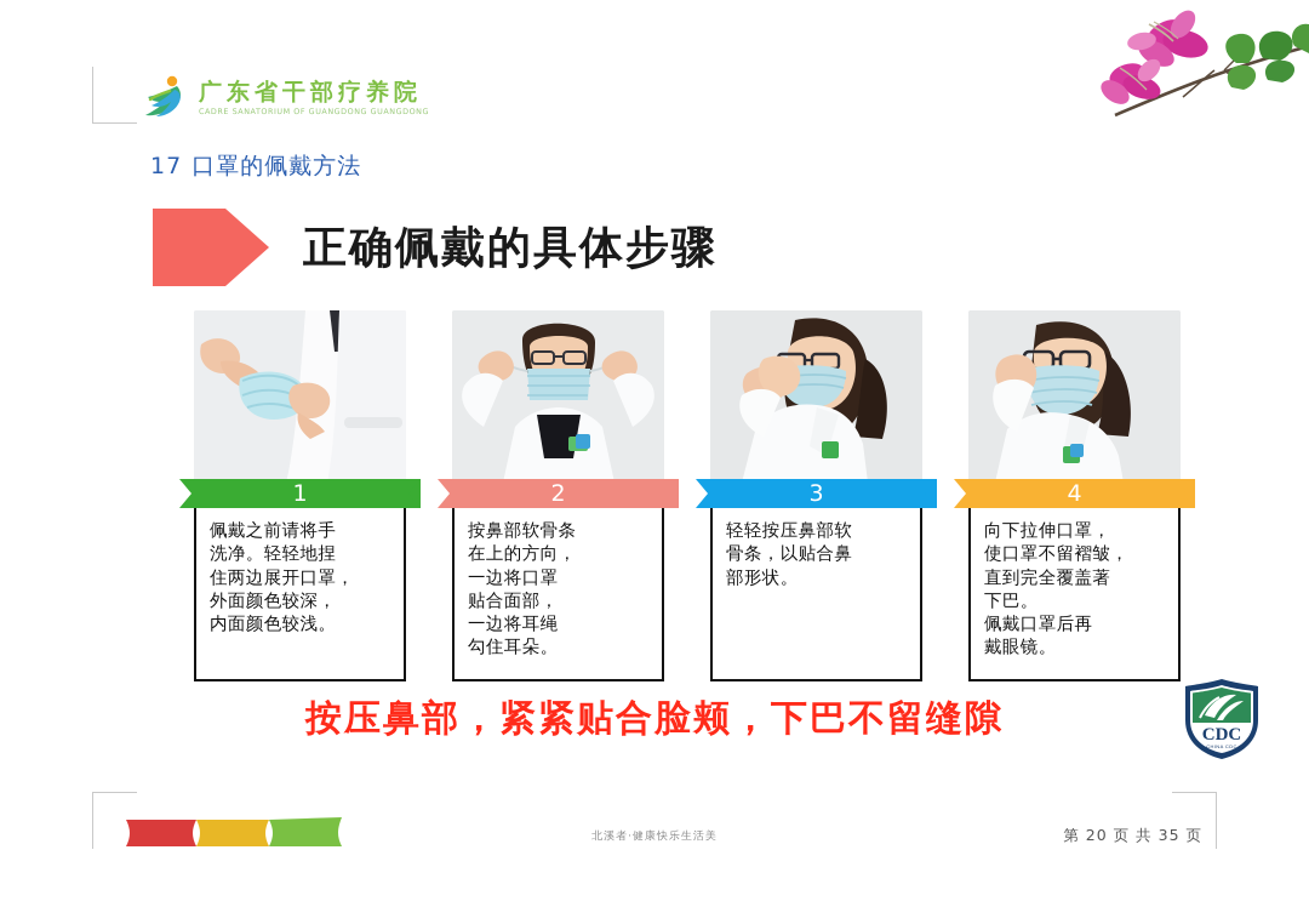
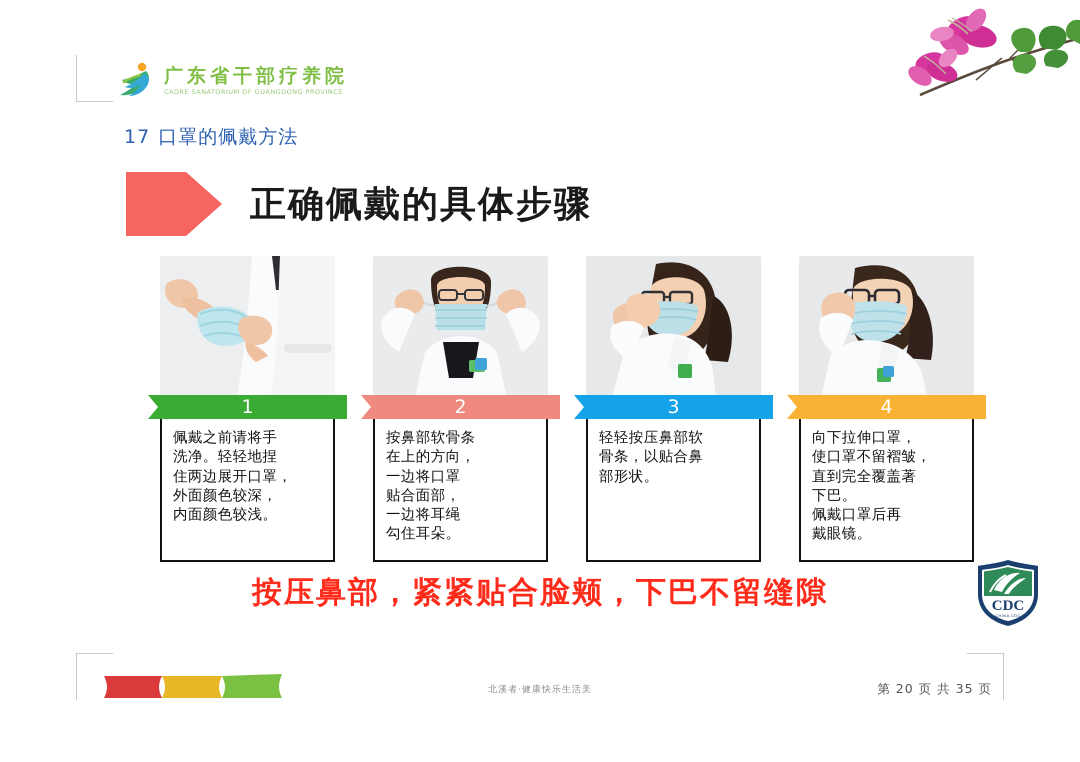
  广东省干部疗养院
- CADRE SANATORIUM OF GUANGDONG GUANGDONG
+ CADRE SANATORIUM OF GUANGDONG PROVINCE
  17 口罩的佩戴方法
  正确佩戴的具体步骤
  1
  佩戴之前请将手
  洗净。轻轻地捏
  住两边展开口罩，
  外面颜色较深，
  内面颜色较浅。
  2
  按鼻部软骨条
  在上的方向，
  一边将口罩
  贴合面部，
  一边将耳绳
  勾住耳朵。
  3
  轻轻按压鼻部软
  骨条，以贴合鼻
  部形状。
  4
  向下拉伸口罩，
  使口罩不留褶皱，
  直到完全覆盖著
  下巴。
  佩戴口罩后再
  戴眼镜。
  按压鼻部，紧紧贴合脸颊，下巴不留缝隙
  CDC
  北溪者·健康快乐生活美
  第 20 页 共 35 页
